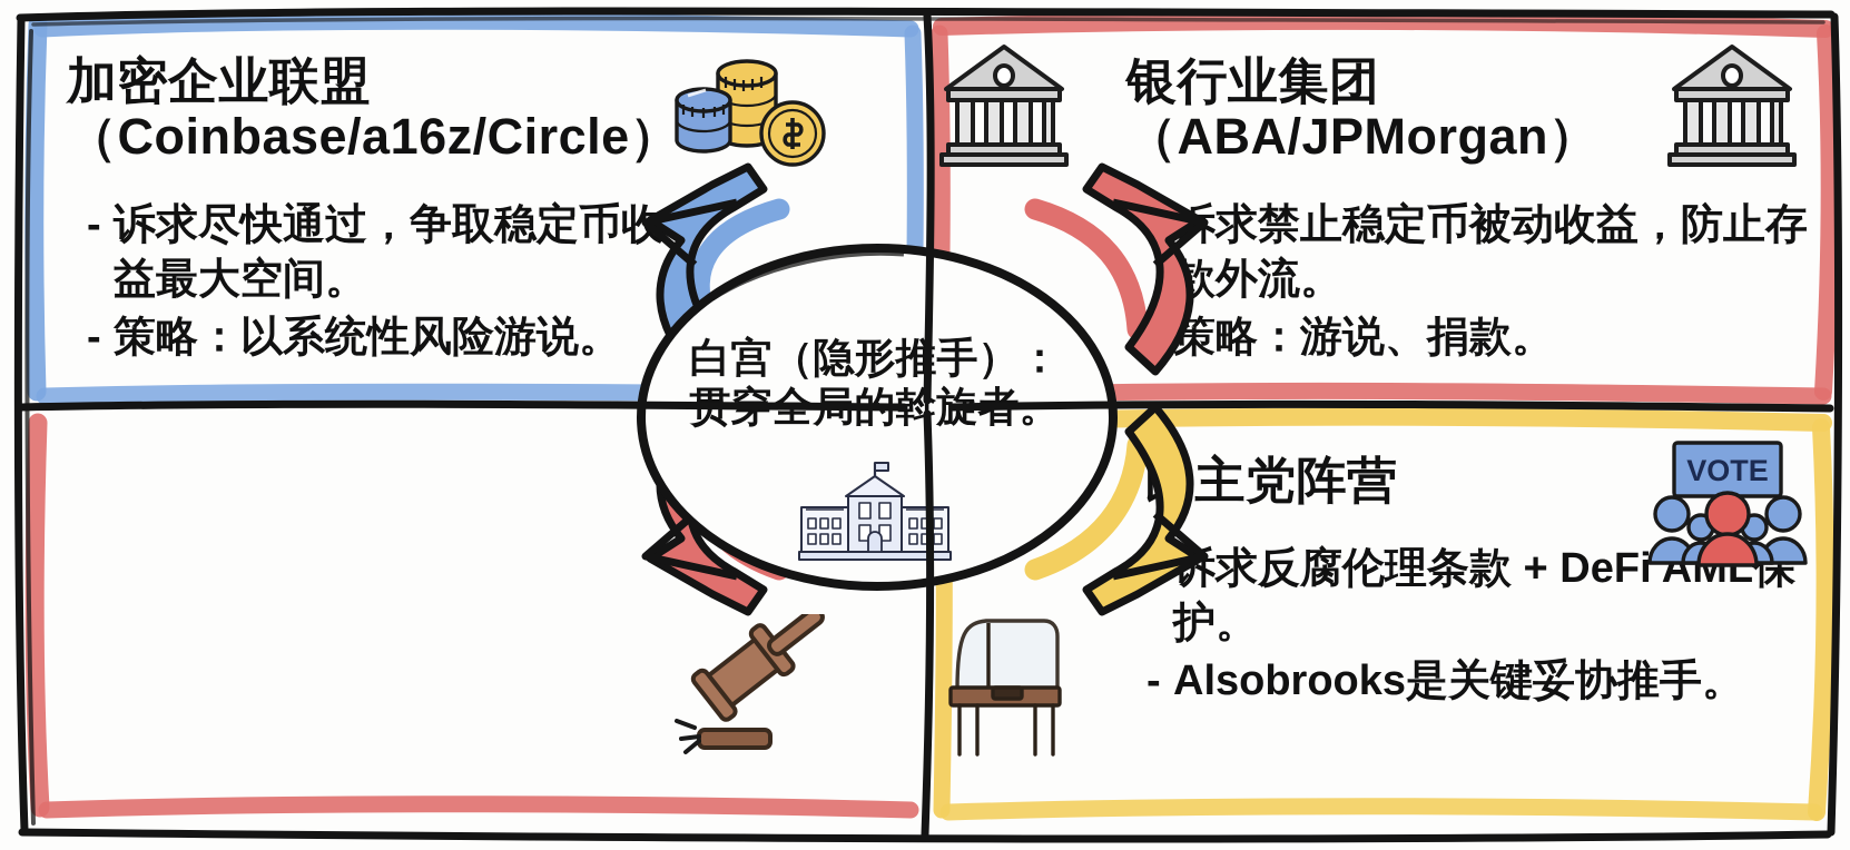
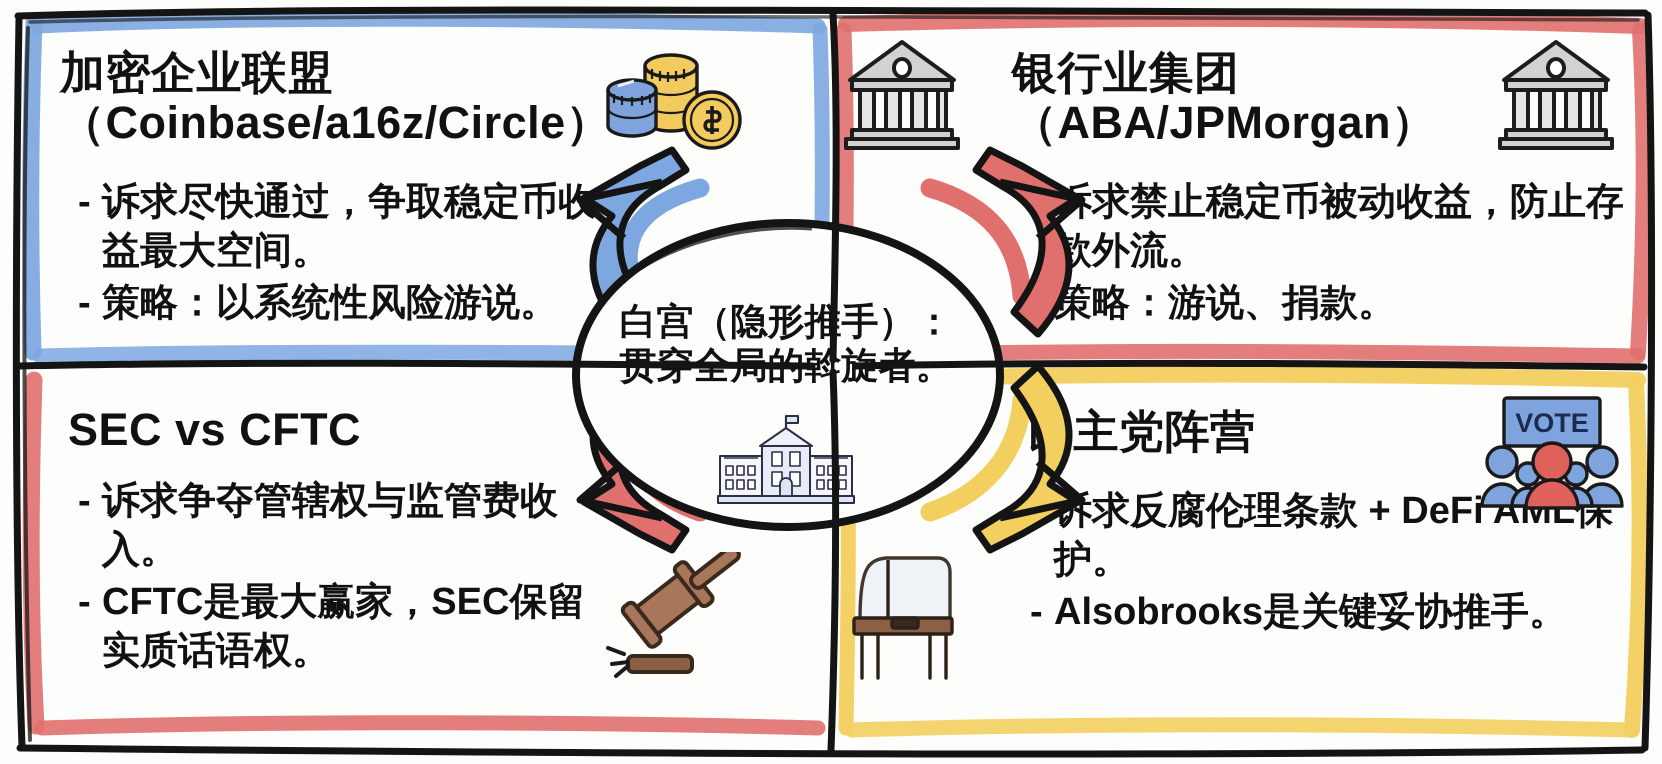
  加密企业联盟
  （Coinbase/a16z/Circle）
  诉求尽快通过，争取稳定币收益最大空间。
  策略：以系统性风险游说。
  银行业集团
  （ABA/JPMorgan）
  求禁止稳定币被动收益，防止存款外流。
  策略：游说、捐款。
+ SEC vs CFTC
+ 诉求争夺管辖权与监管费收入。
+ CFTC是最大赢家，SEC保留实质话语权。
  主党阵营
  诉求反腐伦理条款 + DeFi AML保护。
  Alsobrooks是关键妥协推手。
  VOTE
  白宫（隐形推手）：
